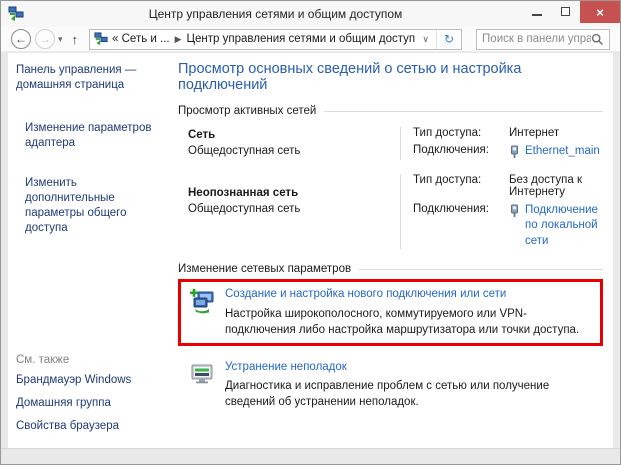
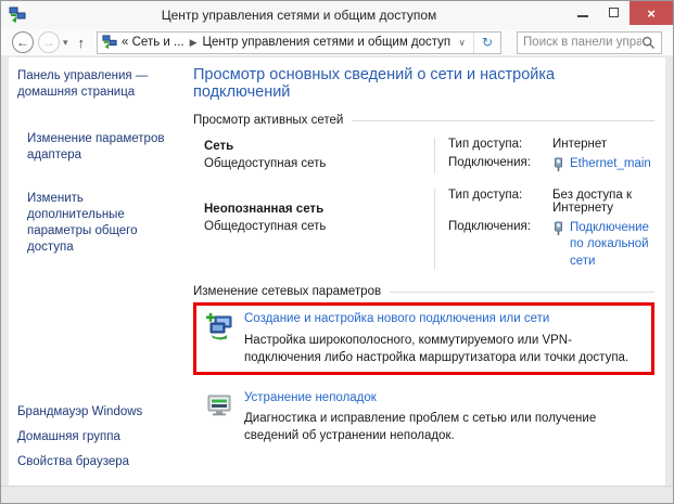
  Центр управления сетями и общим доступом
  ×
  ←
  →
  ▾
  ↑
  « Сеть и ...
  ▶
  Центр управления сетями и общим доступ
  ∨
  ↻
  Поиск в панели упра
  Панель управления — домашняя страница
  Изменение параметров адаптера
  Изменить дополнительные параметры общего доступа
- См. также
  Брандмауэр Windows
  Домашняя группа
  Свойства браузера
- Просмотр основных сведений о сетью и настройка подключений
+ Просмотр основных сведений о сети и настройка подключений
  Просмотр активных сетей
  Сеть
  Общедоступная сеть
  Тип доступа:
  Интернет
  Подключения:
  Ethernet_main
  Неопознанная сеть
  Общедоступная сеть
  Тип доступа:
  Без доступа к Интернету
  Подключения:
  Подключение по локальной сети
  Изменение сетевых параметров
  Создание и настройка нового подключения или сети
  Настройка широкополосного, коммутируемого или VPN-подключения либо настройка маршрутизатора или точки доступа.
  Устранение неполадок
  Диагностика и исправление проблем с сетью или получение сведений об устранении неполадок.
